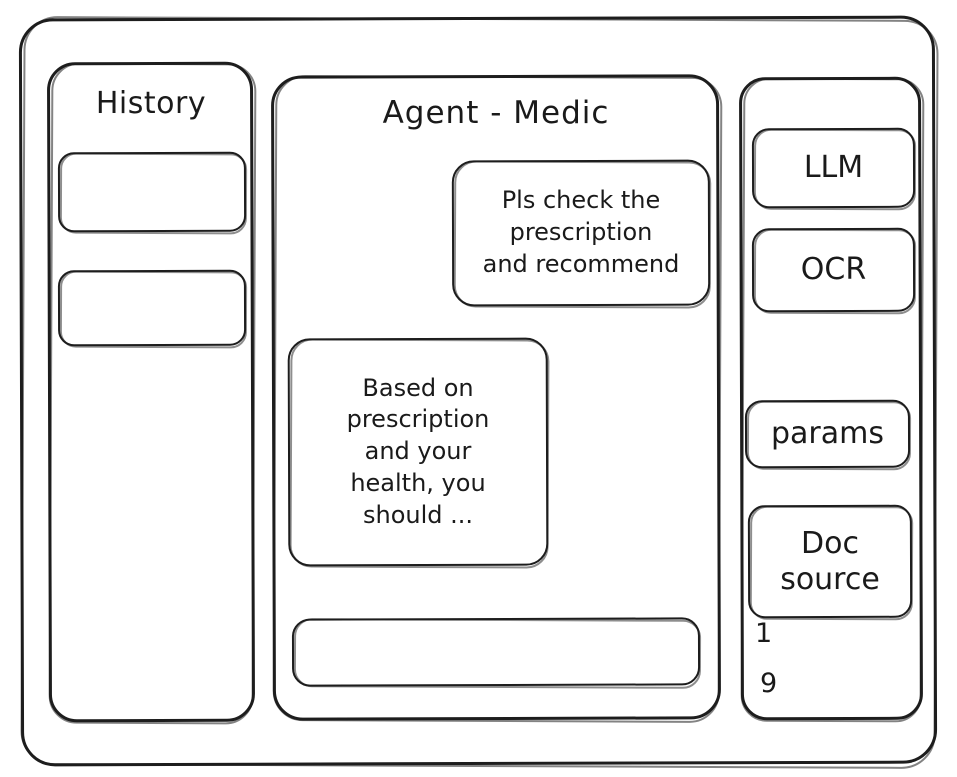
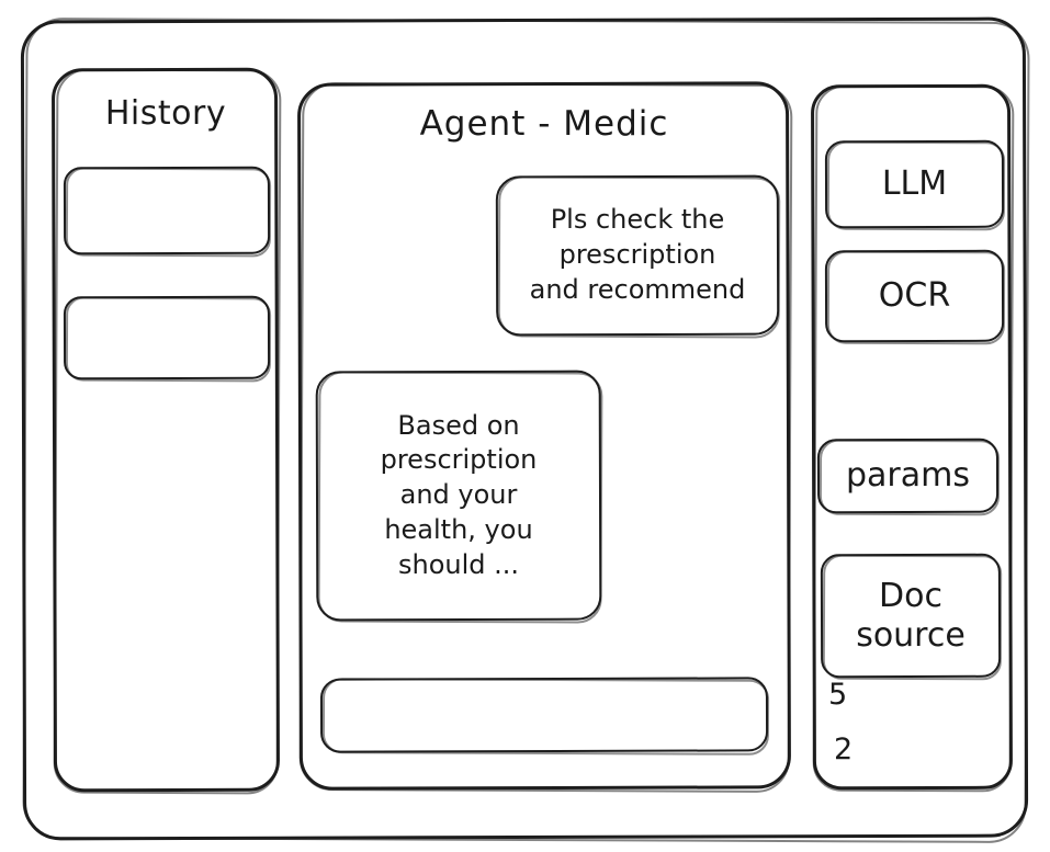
  History
  Agent - Medic
  Pls check the
  prescription
  and recommend
  Based on
  prescription
  and your
  health, you
  should ...
  LLM
  OCR
  params
  Doc
  source
- 1
+ 5
- 9
+ 2
